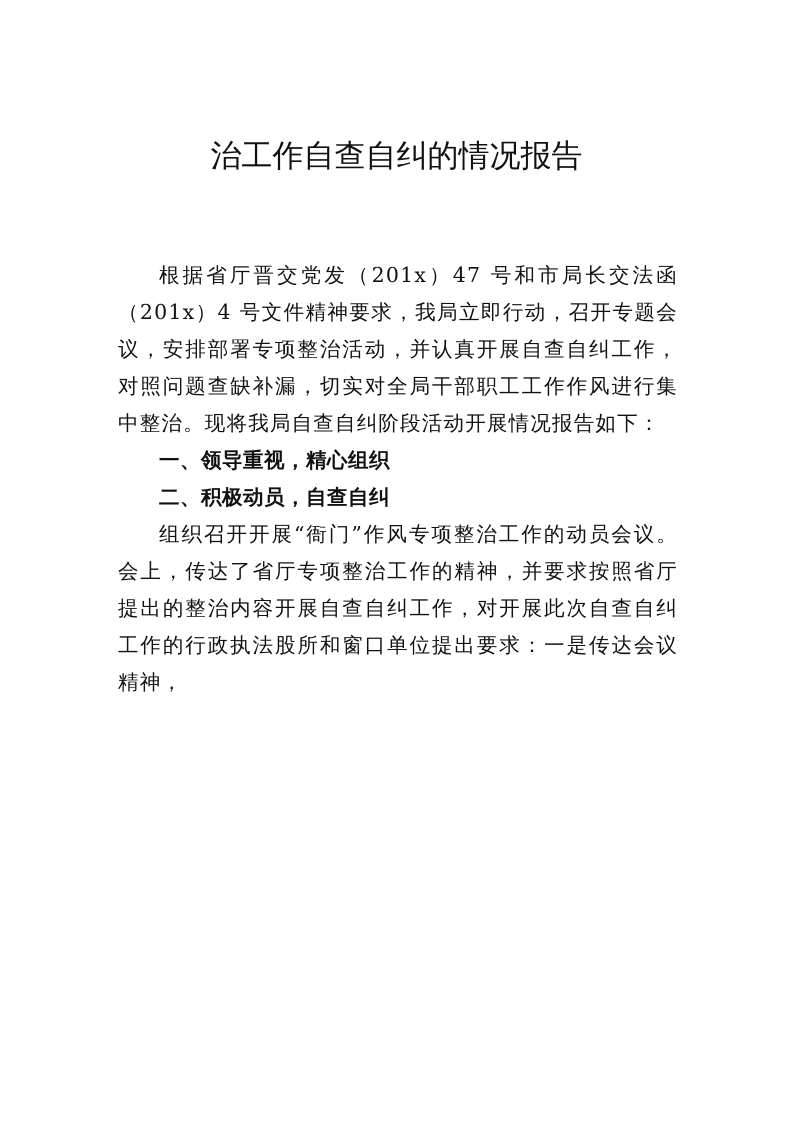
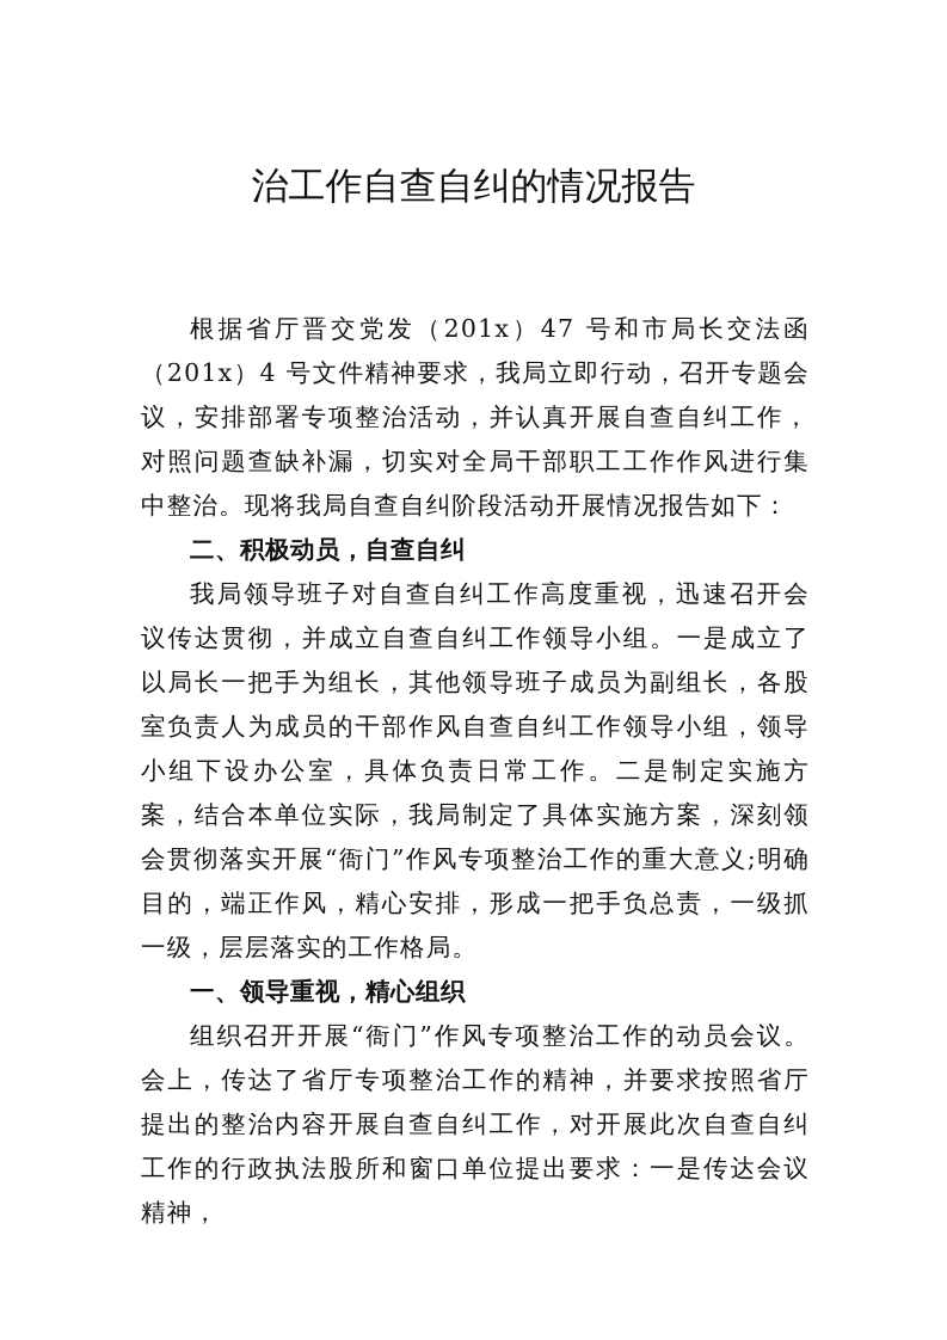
  治工作自查自纠的情况报告
  根据省厅晋交党发（201x）47 号和市局长交法函（201x）4 号文件精神要求，我局立即行动，召开专题会议，安排部署专项整治活动，并认真开展自查自纠工作，对照问题查缺补漏，切实对全局干部职工工作作风进行集中整治。现将我局自查自纠阶段活动开展情况报告如下：
- 一、领导重视，精心组织
+ 二、积极动员，自查自纠
+ 我局领导班子对自查自纠工作高度重视，迅速召开会议传达贯彻，并成立自查自纠工作领导小组。一是成立了以局长一把手为组长，其他领导班子成员为副组长，各股室负责人为成员的干部作风自查自纠工作领导小组，领导小组下设办公室，具体负责日常工作。二是制定实施方案，结合本单位实际，我局制定了具体实施方案，深刻领会贯彻落实开展“衙门”作风专项整治工作的重大意义;明确目的，端正作风，精心安排，形成一把手负总责，一级抓一级，层层落实的工作格局。
- 二、积极动员，自查自纠
+ 一、领导重视，精心组织
  组织召开开展“衙门”作风专项整治工作的动员会议。会上，传达了省厅专项整治工作的精神，并要求按照省厅提出的整治内容开展自查自纠工作，对开展此次自查自纠工作的行政执法股所和窗口单位提出要求：一是传达会议精神，
